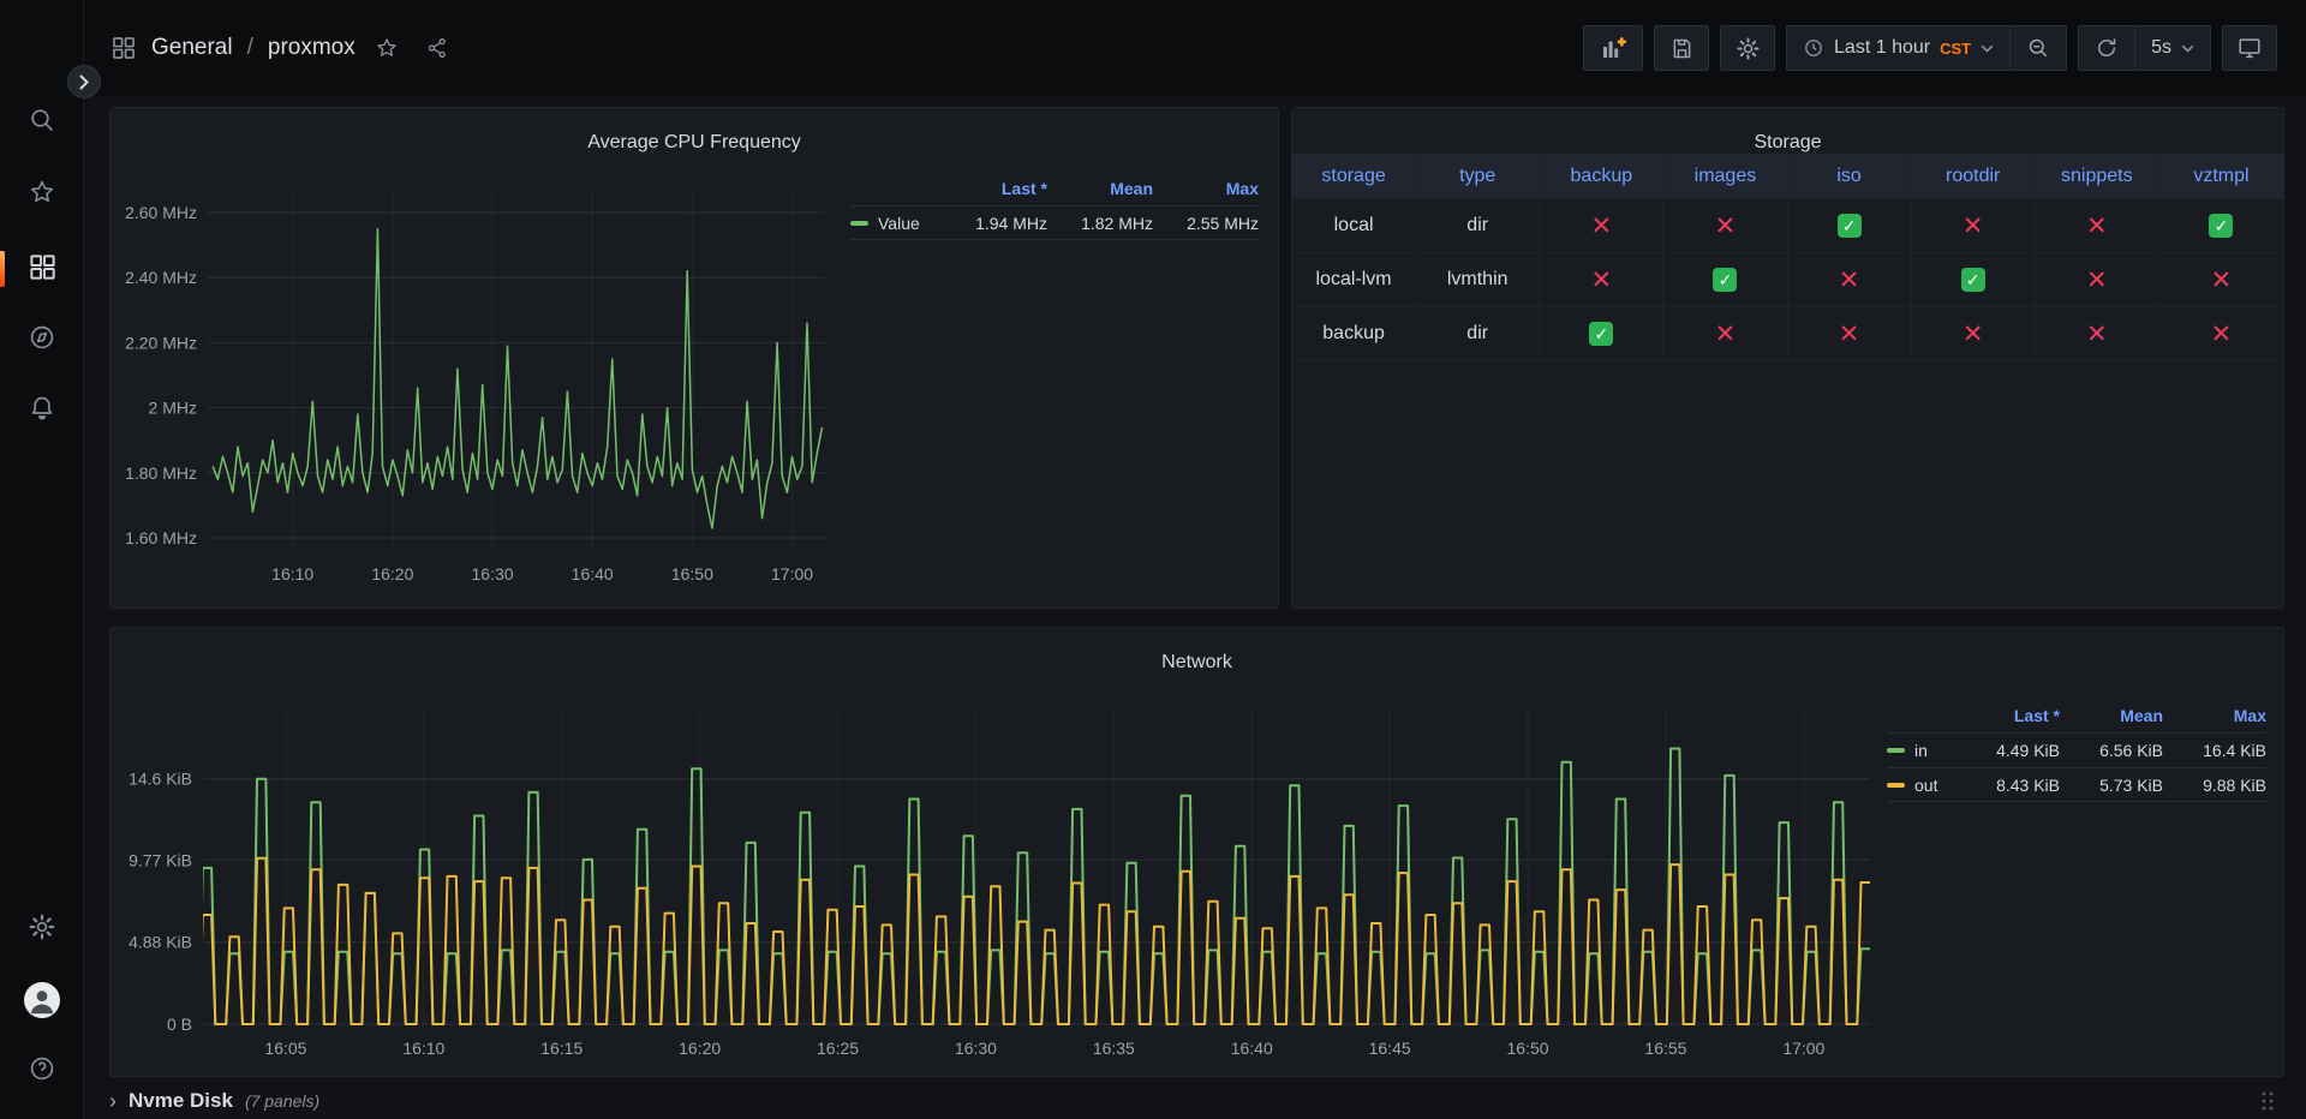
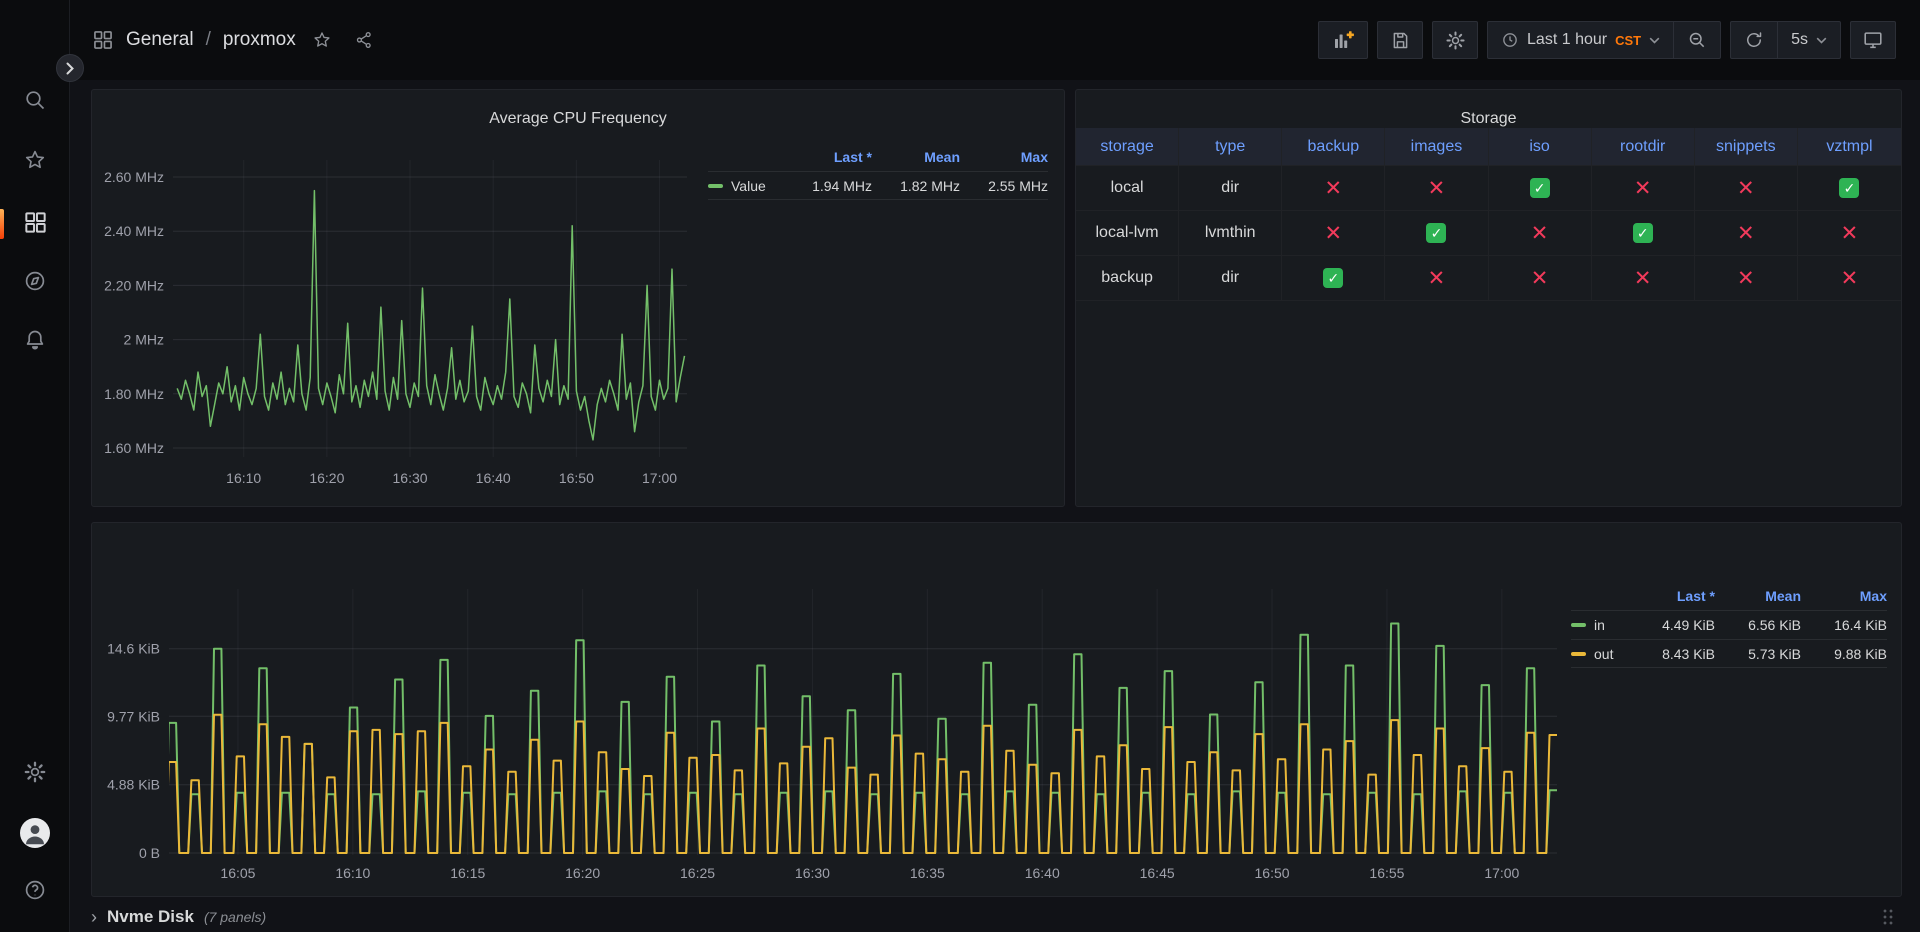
  General
  /
  proxmox
  Last 1 hour
  CST
  5s
  Average CPU Frequency
  16:10
  16:20
  16:30
  16:40
  16:50
  17:00
  1.60 MHz
  1.80 MHz
  2 MHz
  2.20 MHz
  2.40 MHz
  2.60 MHz
  Last *
  Mean
  Max
  Value
  1.94 MHz
  1.82 MHz
  2.55 MHz
  Storage
  storage
  type
  backup
  images
  iso
  rootdir
  snippets
  vztmpl
  local
  dir
  ✕
  ✕
  ✓
  ✕
  ✕
  ✓
  local-lvm
  lvmthin
  ✕
  ✓
  ✕
  ✓
  ✕
  ✕
  backup
  dir
  ✓
  ✕
  ✕
  ✕
  ✕
  ✕
- Network
  16:05
  16:10
  16:15
  16:20
  16:25
  16:30
  16:35
  16:40
  16:45
  16:50
  16:55
  17:00
  0 B
  4.88 KiB
  9.77 KiB
  14.6 KiB
  Last *
  Mean
  Max
  in
  4.49 KiB
  6.56 KiB
  16.4 KiB
  out
  8.43 KiB
  5.73 KiB
  9.88 KiB
  ›
  Nvme Disk
  (7 panels)
